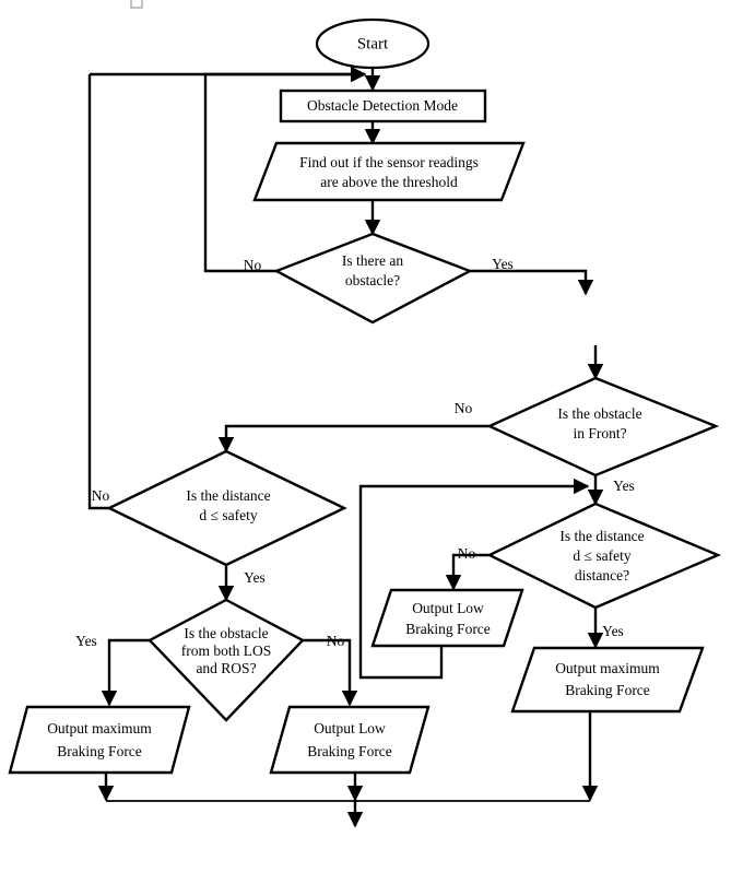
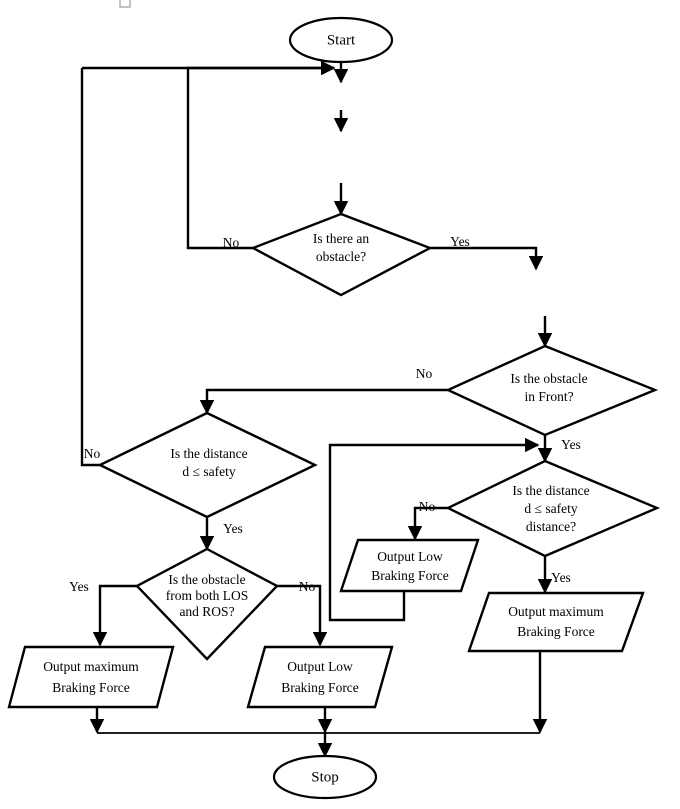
  Start
- Obstacle Detection Mode
- Find out if the sensor readings
- are above the threshold
  Is there an
  obstacle?
  Is the obstacle
  in Front?
  Is the distance
  d ≤ safety
  Is the distance
  d ≤ safety
  distance?
  Is the obstacle
  from both LOS
  and ROS?
  Output Low
  Braking Force
  Output maximum
  Braking Force
  Output maximum
  Braking Force
  Output Low
  Braking Force
+ Stop
  No
  Yes
  No
  Yes
  No
  Yes
  No
  Yes
  Yes
  No
